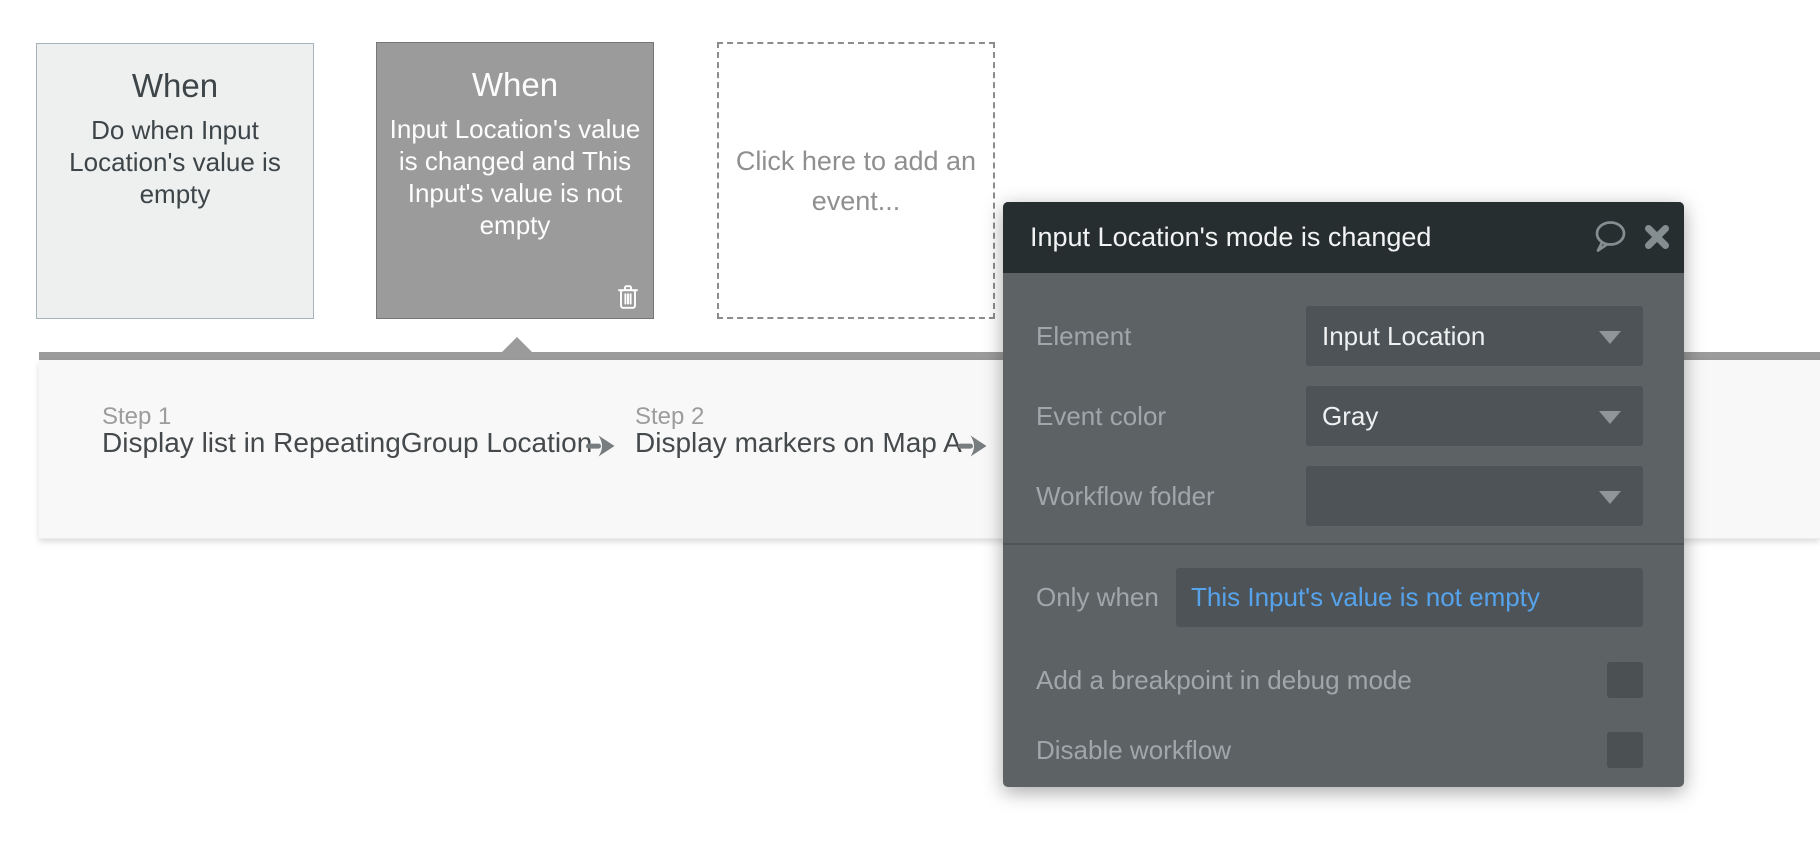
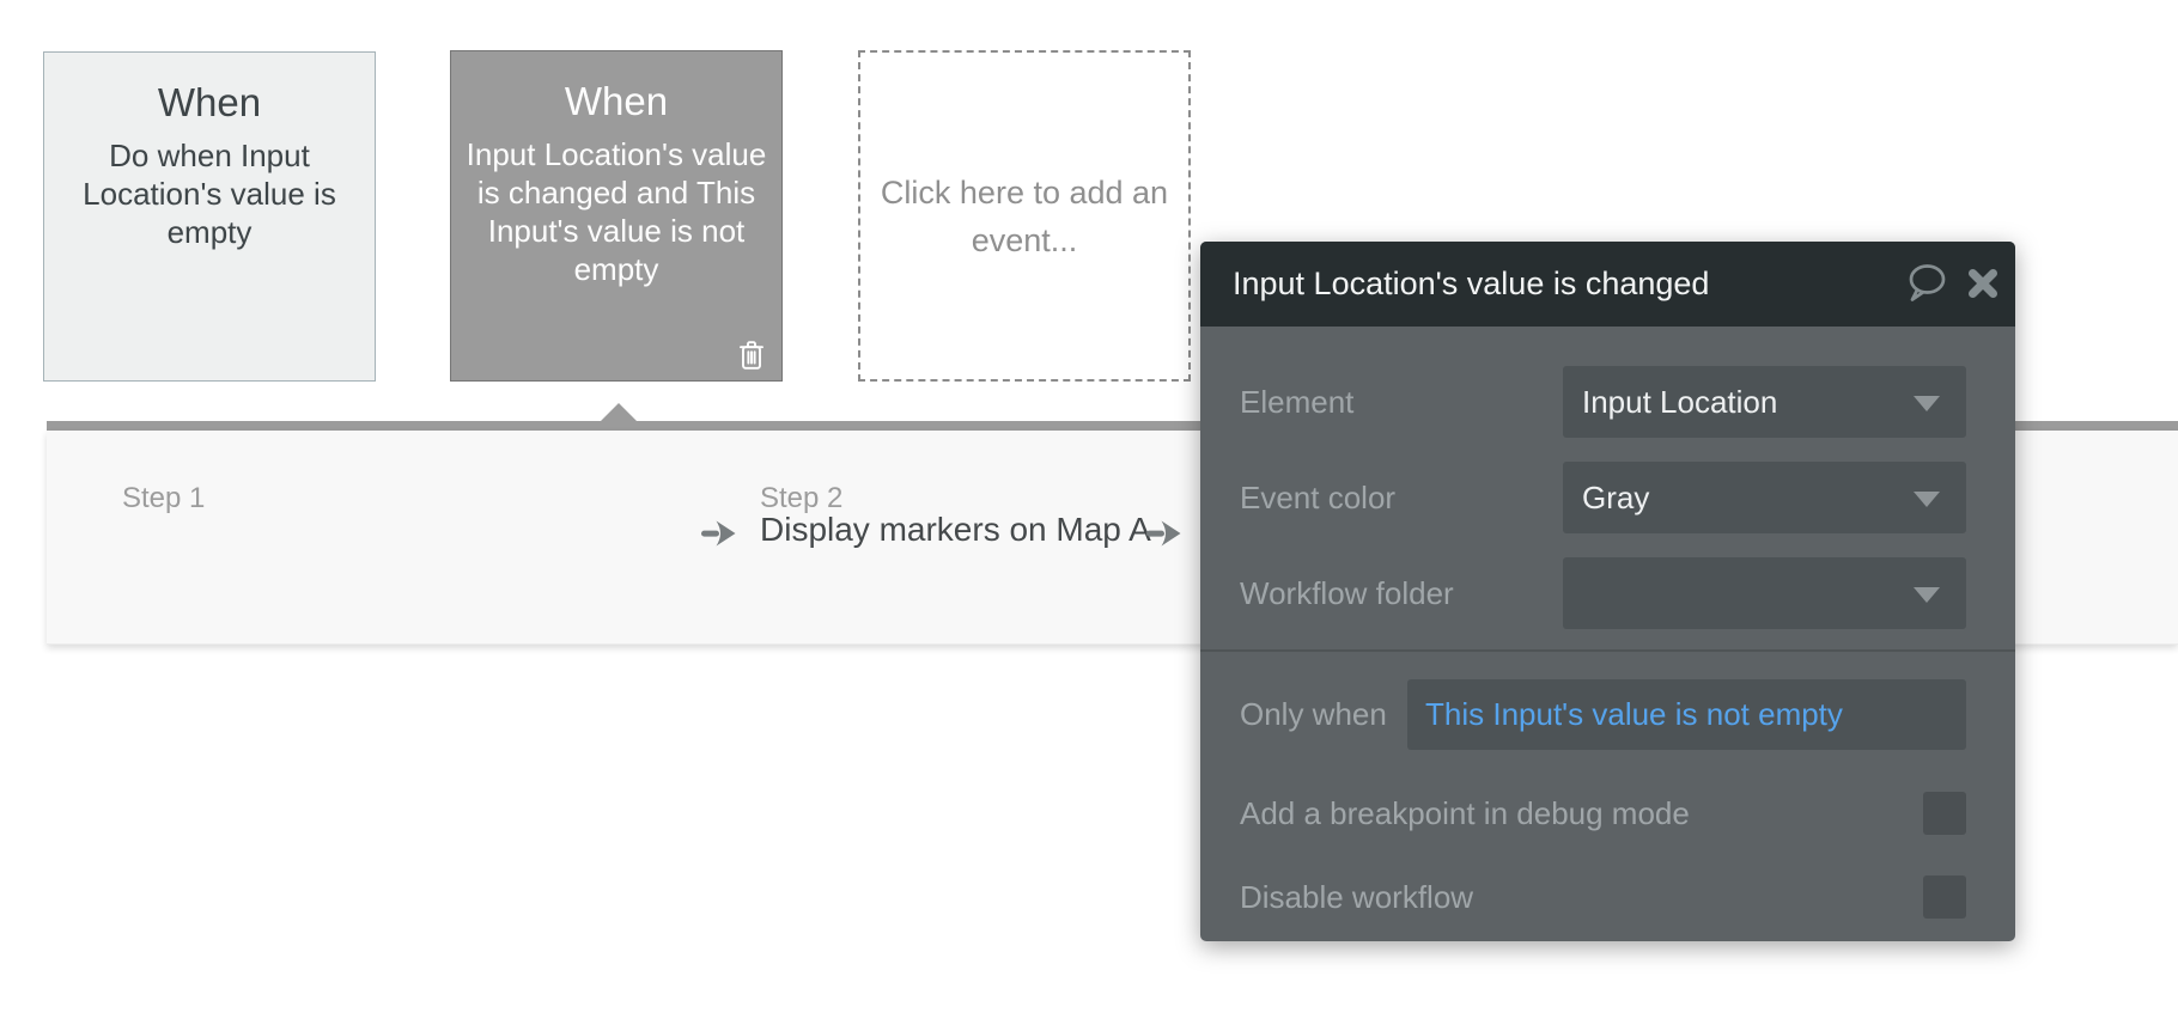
  When
  Do when Input Location's value is empty
  When
  Input Location's value is changed and This Input's value is not empty
  Click here to add an event...
  Step 1
- Display list in RepeatingGroup Location
  Step 2
  Display markers on Map A
- Input Location's mode is changed
+ Input Location's value is changed
  Element
  Input Location
  Event color
  Gray
  Workflow folder
  Only when
  This Input's value is not empty
  Add a breakpoint in debug mode
  Disable workflow
